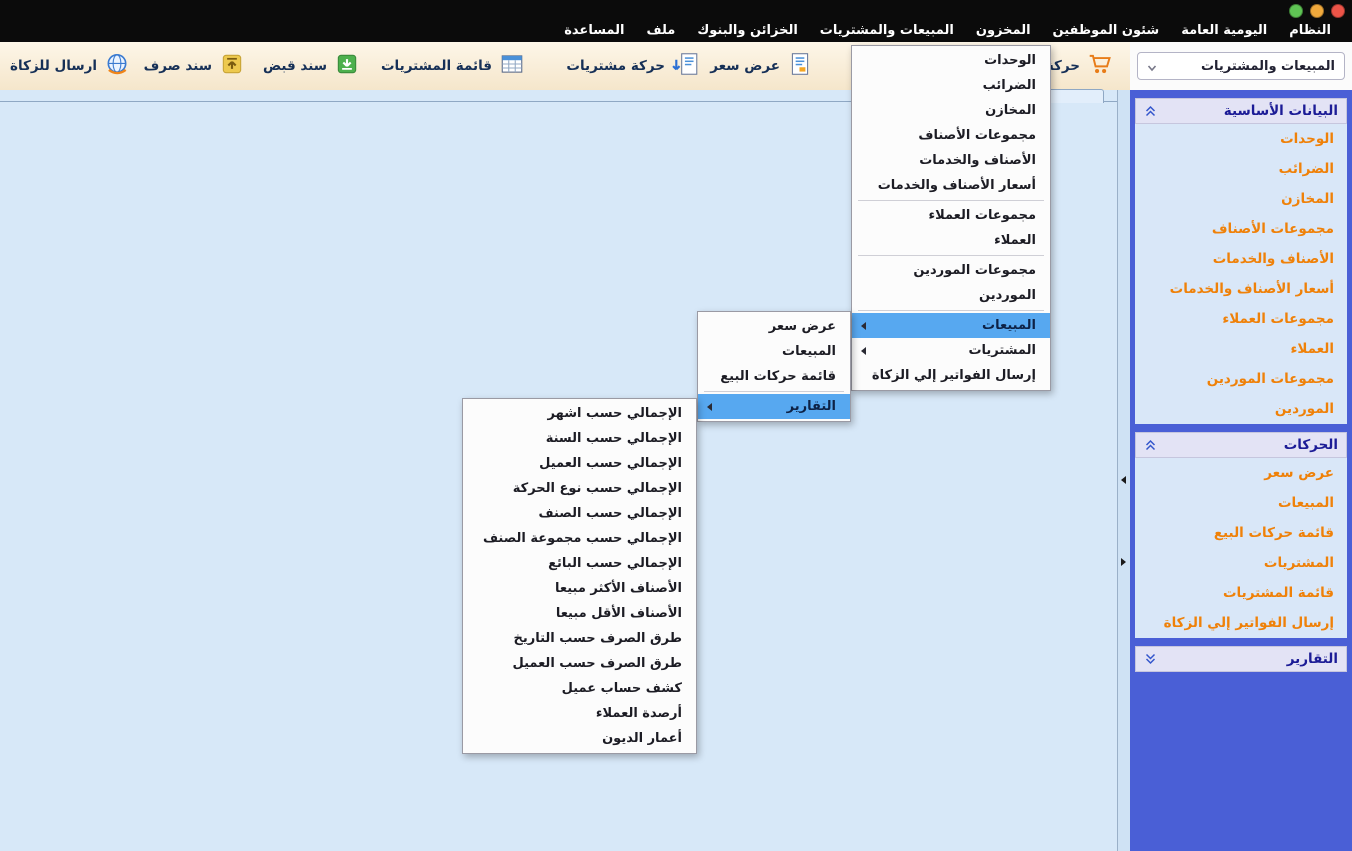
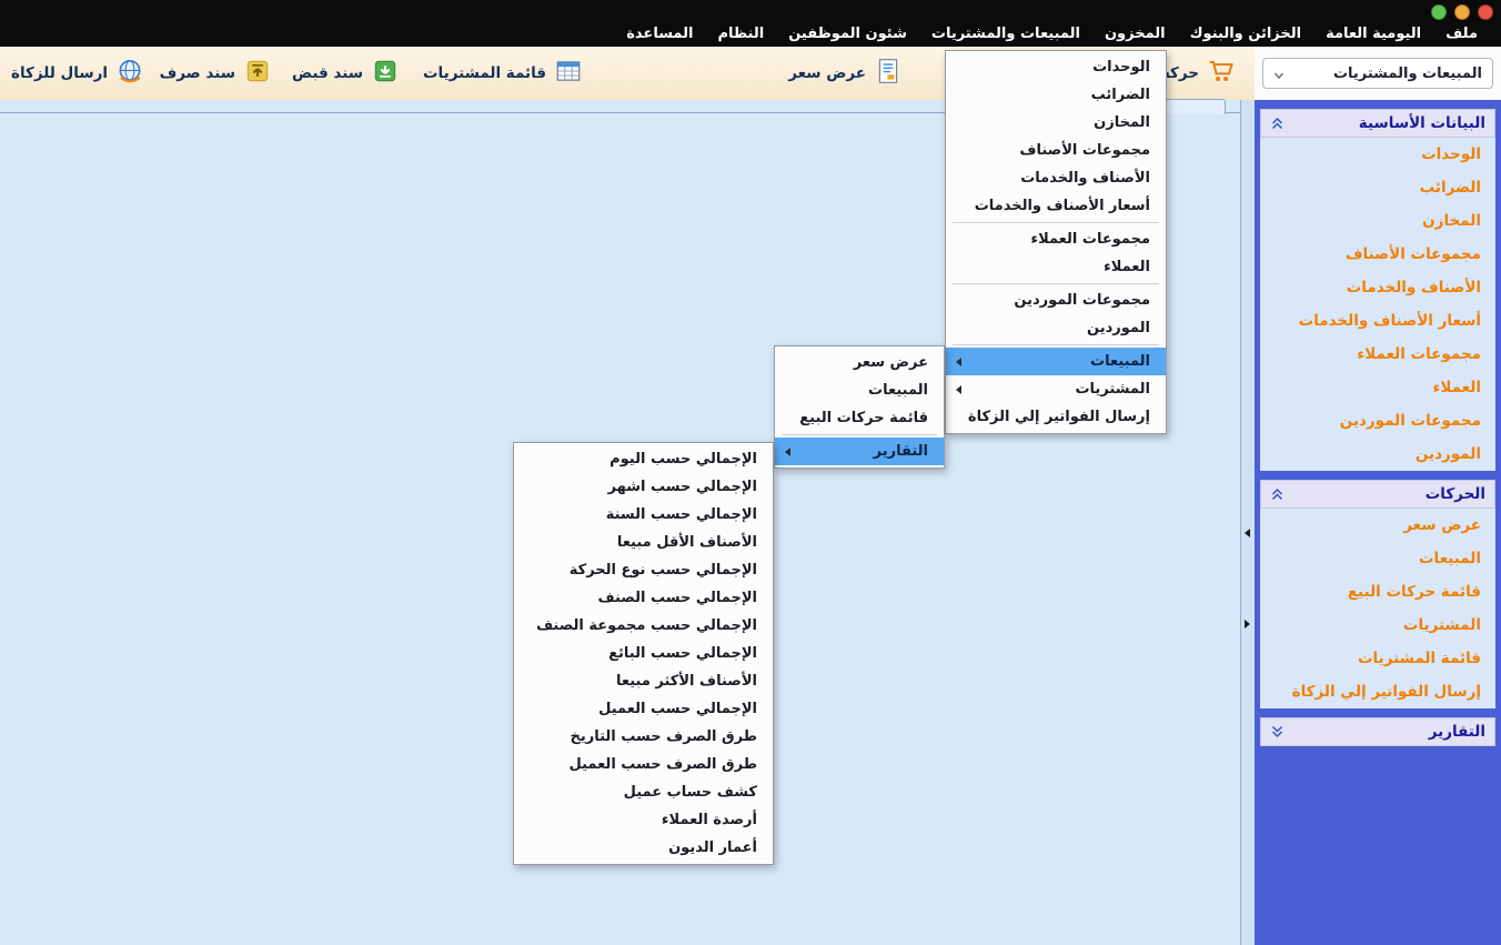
- النظام
+ ملف
  اليومية العامة
- شئون الموظفين
+ الخزائن والبنوك
  المخزون
  المبيعات والمشتريات
- الخزائن والبنوك
+ شئون الموظفين
- ملف
+ النظام
  المساعدة
  عرض سعر
- حركة مشتريات
  قائمة المشتريات
  سند قبض
  سند صرف
  ارسال للزكاة
  المبيعات والمشتريات
  البيانات الأساسية
  الوحدات
  الضرائب
  المخازن
  مجموعات الأصناف
  الأصناف والخدمات
  أسعار الأصناف والخدمات
  مجموعات العملاء
  العملاء
  مجموعات الموردين
  الموردين
  الحركات
  عرض سعر
  المبيعات
  قائمة حركات البيع
  المشتريات
  قائمة المشتريات
  إرسال الفواتير إلي الزكاة
  التقارير
  الوحدات
  الضرائب
  المخازن
  مجموعات الأصناف
  الأصناف والخدمات
  أسعار الأصناف والخدمات
  مجموعات العملاء
  العملاء
  مجموعات الموردين
  الموردين
  المبيعات
  المشتريات
  إرسال الفواتير إلي الزكاة
  عرض سعر
  المبيعات
  قائمة حركات البيع
  التقارير
+ الإجمالي حسب اليوم
  الإجمالي حسب اشهر
  الإجمالي حسب السنة
- الإجمالي حسب العميل
+ الأصناف الأقل مبيعا
  الإجمالي حسب نوع الحركة
  الإجمالي حسب الصنف
  الإجمالي حسب مجموعة الصنف
  الإجمالي حسب البائع
  الأصناف الأكثر مبيعا
- الأصناف الأقل مبيعا
+ الإجمالي حسب العميل
  طرق الصرف حسب التاريخ
  طرق الصرف حسب العميل
  كشف حساب عميل
  أرصدة العملاء
  أعمار الديون
